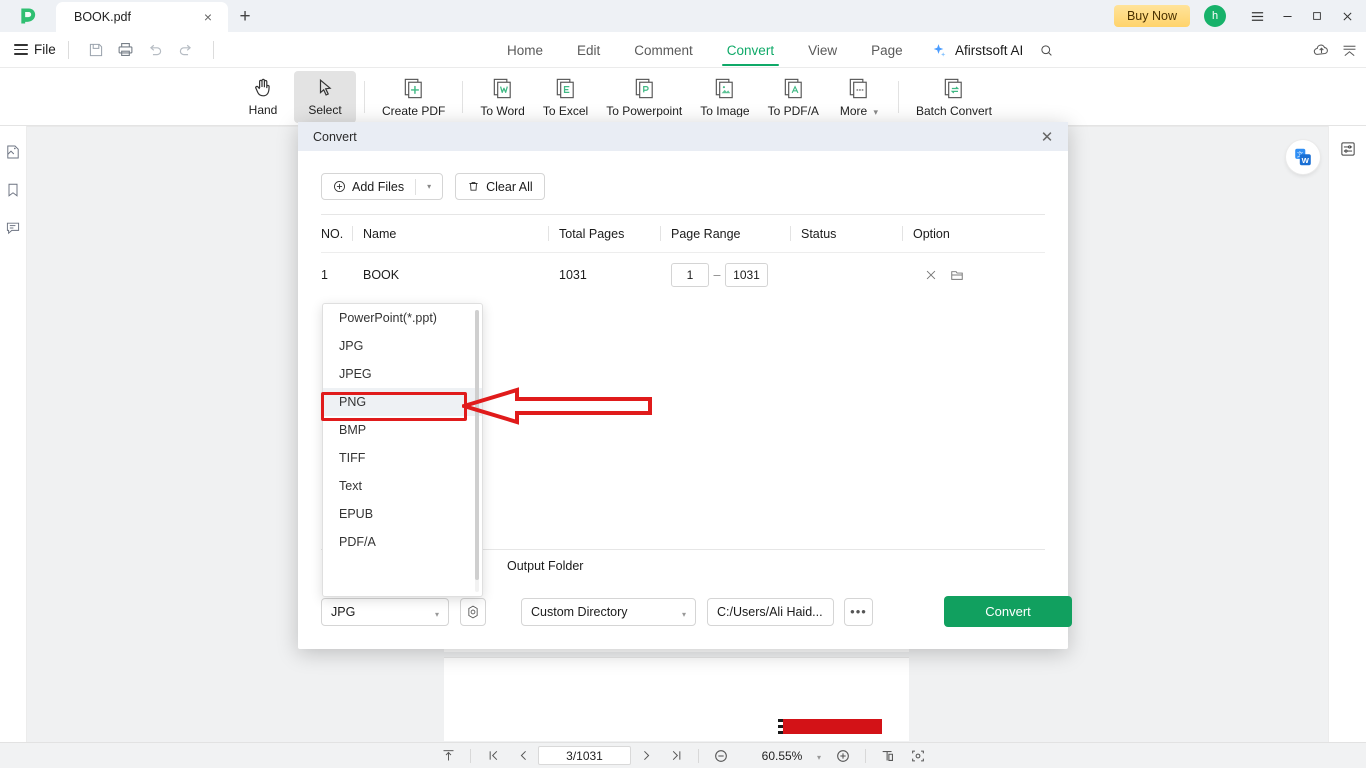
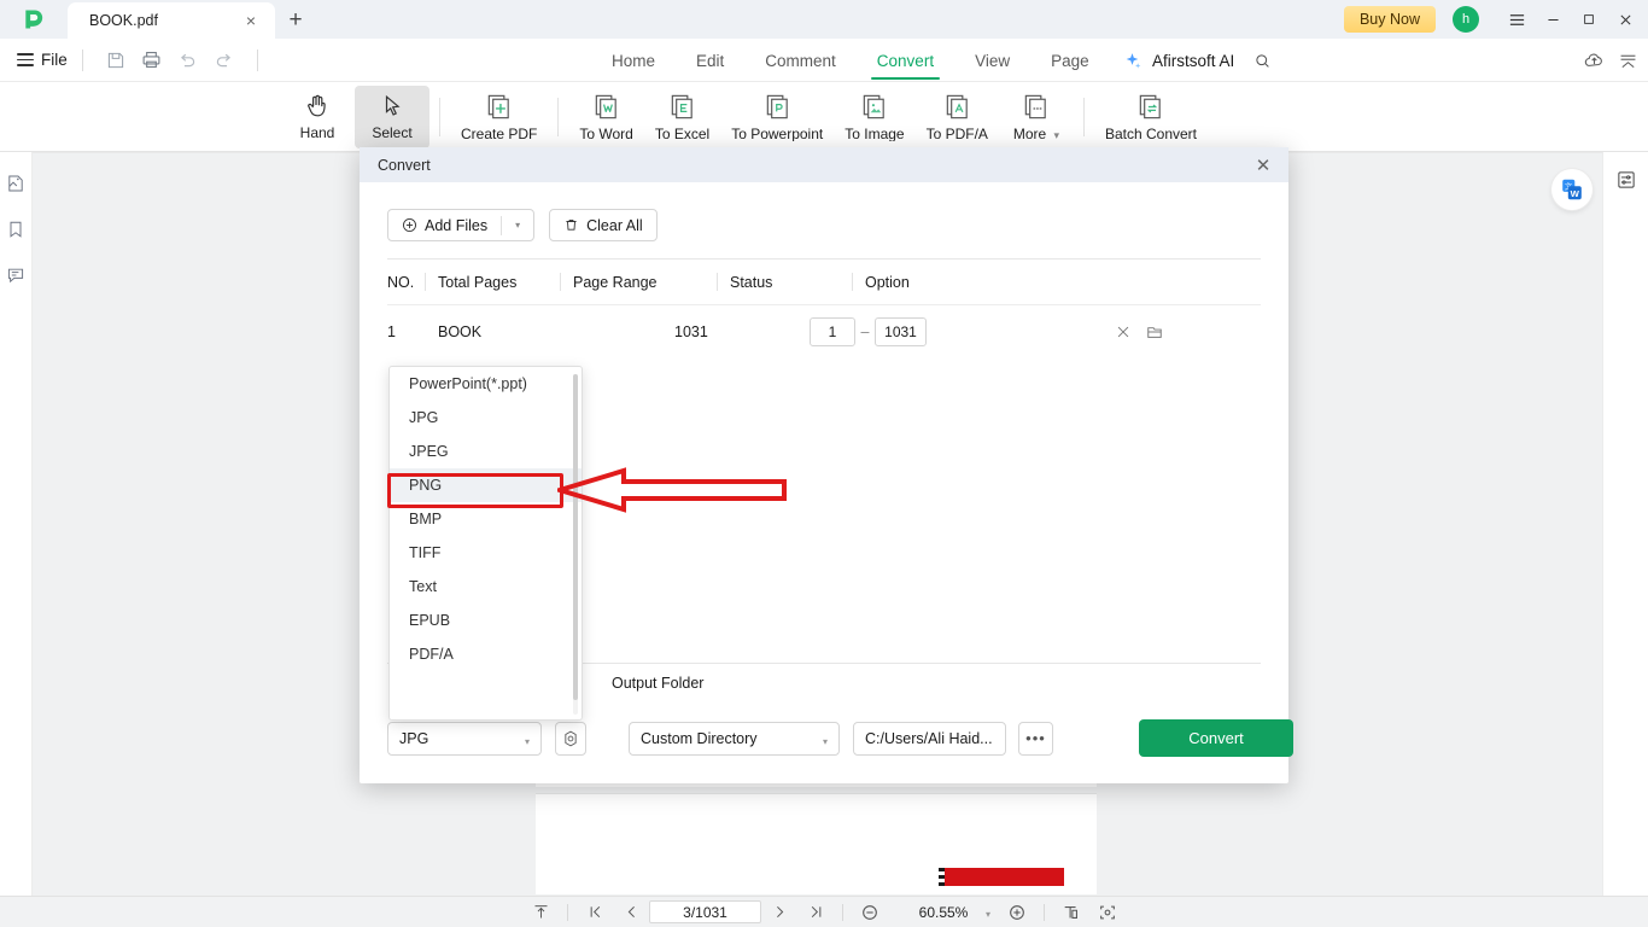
  BOOK.pdf
  ×
  +
  Buy Now
  h
  File
  Home
  Edit
  Comment
  Convert
  View
  Page
  Afirstsoft AI
  Hand
  Select
  Create PDF
  To Word
  To Excel
  To Powerpoint
  To Image
  To PDF/A
  More ▾
  Batch Convert
  W
  Convert
  ✕
  Add Files
  ▾
  Clear All
  NO.
- Name
  Total Pages
  Page Range
  Status
  Option
  1
  BOOK
  1031
  1
  –
  1031
  Output Folder
  JPG
  ▾
  Custom Directory
  ▾
  C:/Users/Ali Haid...
  •••
  Convert
  PowerPoint(*.ppt)
  JPG
  JPEG
  PNG
  BMP
  TIFF
  Text
  EPUB
  PDF/A
  3/1031
  60.55%
  ▾
